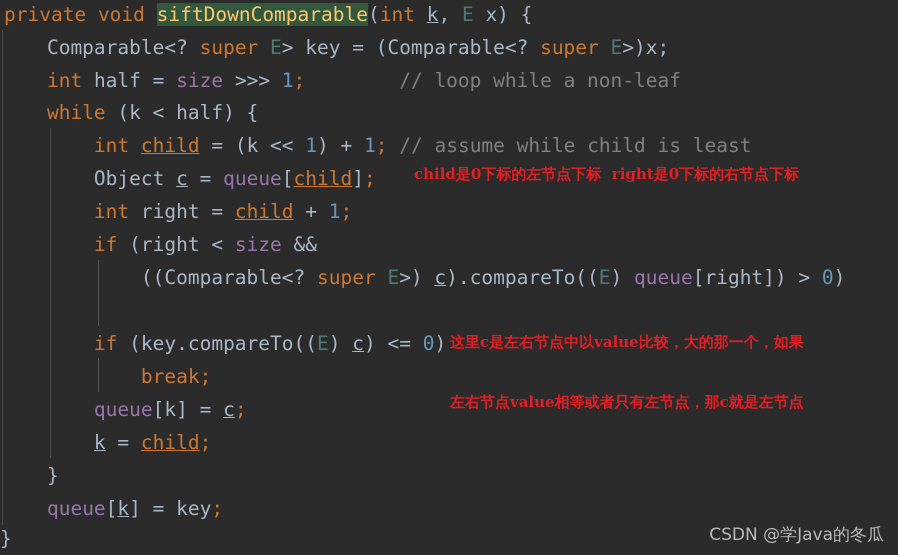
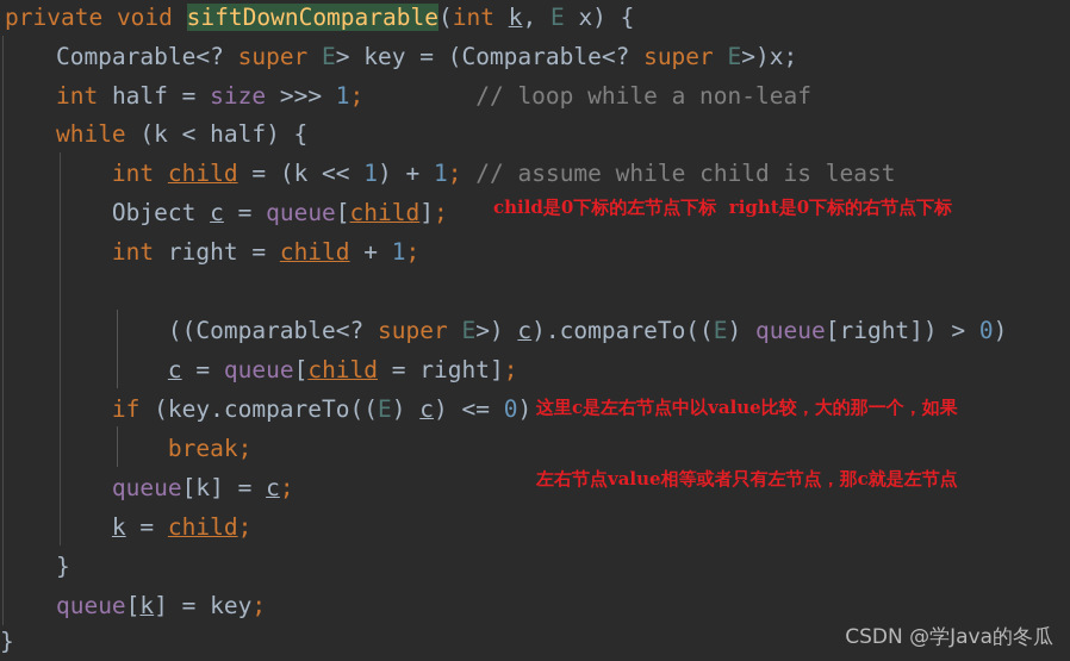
  private void siftDownComparable(int k, E x) {
  Comparable<? super E> key = (Comparable<? super E>)x;
  int half = size >>> 1; // loop while a non-leaf
  while (k < half) {
  int child = (k << 1) + 1; // assume while child is least
  Object c = queue[child];
  int right = child + 1;
- if (right < size &&
  ((Comparable<? super E>) c).compareTo((E) queue[right]) > 0)
+ c = queue[child = right];
  if (key.compareTo((E) c) <= 0)
  break;
  queue[k] = c;
  k = child;
  }
  queue[k] = key;
  }
  child是0下标的左节点下标 right是0下标的右节点下标
  这里c是左右节点中以value比较，大的那一个，如果
  左右节点value相等或者只有左节点，那c就是左节点
  CSDN @学Java的冬瓜
